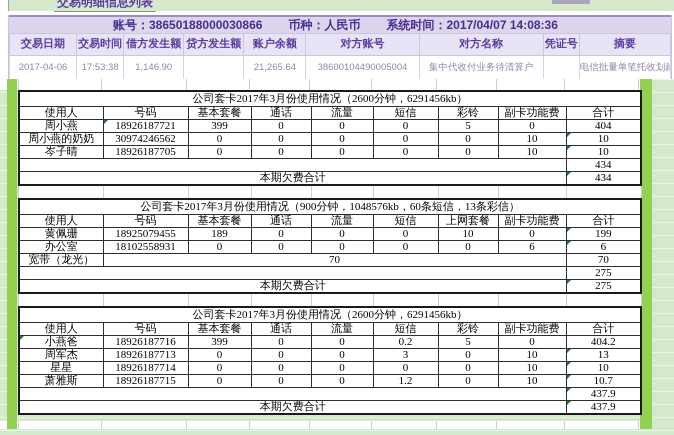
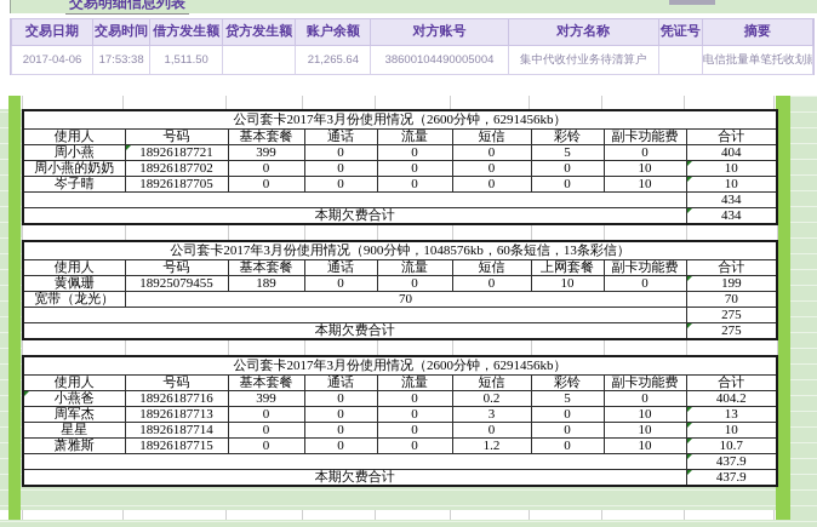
  交易明细信息列表
- 账号：38650188000030866
- 币种：人民币
- 系统时间：2017/04/07 14:08:36
  交易日期	交易时间	借方发生额	贷方发生额	账户余额	对方账号	对方名称	凭证号	摘要
- 2017-04-06	17:53:38	1,146.90		21,265.64	38600104490005004	集中代收付业务待清算户		电信批量单笔托收划款
+ 2017-04-06	17:53:38	1,511.50		21,265.64	38600104490005004	集中代收付业务待清算户		电信批量单笔托收划款
  公司套卡2017年3月份使用情况（2600分钟，6291456kb）
  使用人	号码	基本套餐	通话	流量	短信	彩铃	副卡功能费	合计
  周小燕	18926187721	399	0	0	0	5	0	404
- 周小燕的奶奶	30974246562	0	0	0	0	0	10	10
+ 周小燕的奶奶	18926187702	0	0	0	0	0	10	10
  岑子晴	18926187705	0	0	0	0	0	10	10
  	434
  本期欠费合计	434
  公司套卡2017年3月份使用情况（900分钟，1048576kb，60条短信，13条彩信）
  使用人	号码	基本套餐	通话	流量	短信	上网套餐	副卡功能费	合计
  黄佩珊	18925079455	189	0	0	0	10	0	199
- 办公室	18102558931	0	0	0	0	0	6	6
  宽带（龙光）	70	70
  	275
  本期欠费合计	275
  公司套卡2017年3月份使用情况（2600分钟，6291456kb）
  使用人	号码	基本套餐	通话	流量	短信	彩铃	副卡功能费	合计
  小燕爸	18926187716	399	0	0	0.2	5	0	404.2
  周军杰	18926187713	0	0	0	3	0	10	13
  星星	18926187714	0	0	0	0	0	10	10
  萧雅斯	18926187715	0	0	0	1.2	0	10	10.7
  	437.9
  本期欠费合计	437.9
